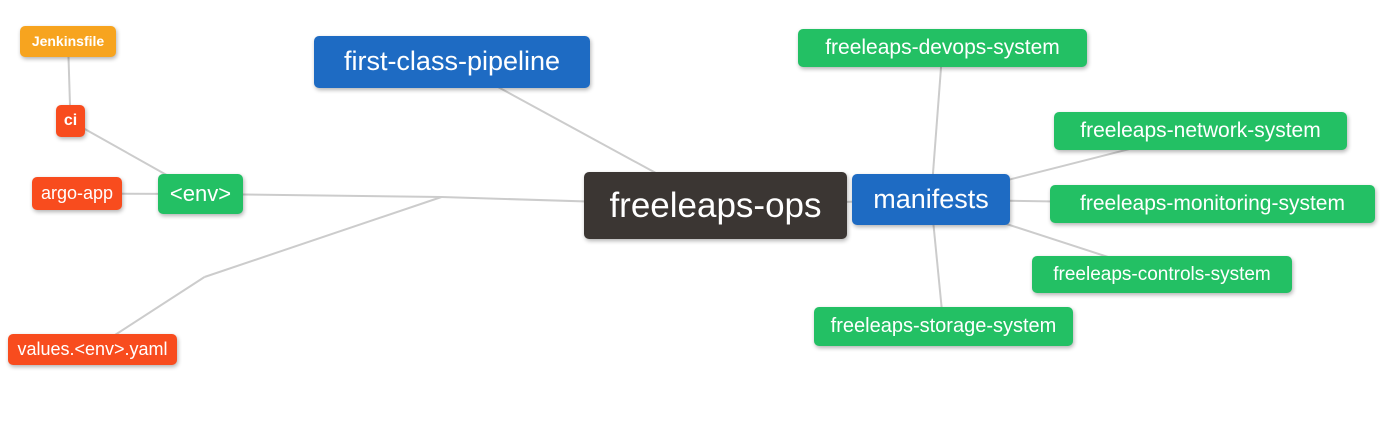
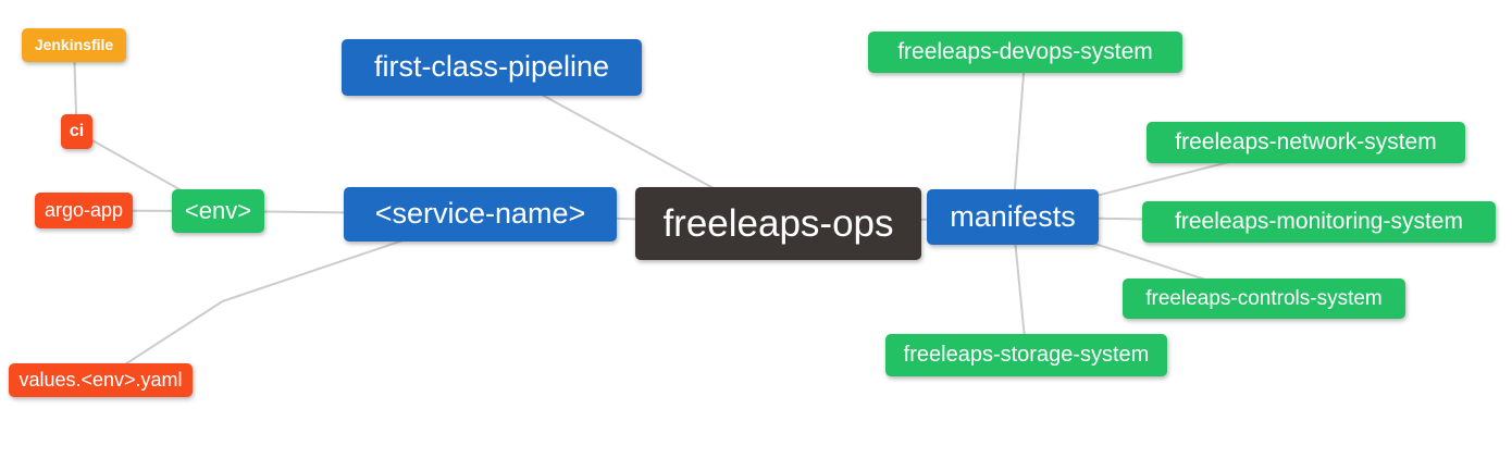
  Jenkinsfile
  ci
  argo-app
  <env>
  values.<env>.yaml
  first-class-pipeline
+ <service-name>
  freeleaps-ops
  manifests
  freeleaps-devops-system
  freeleaps-network-system
  freeleaps-monitoring-system
  freeleaps-controls-system
  freeleaps-storage-system
